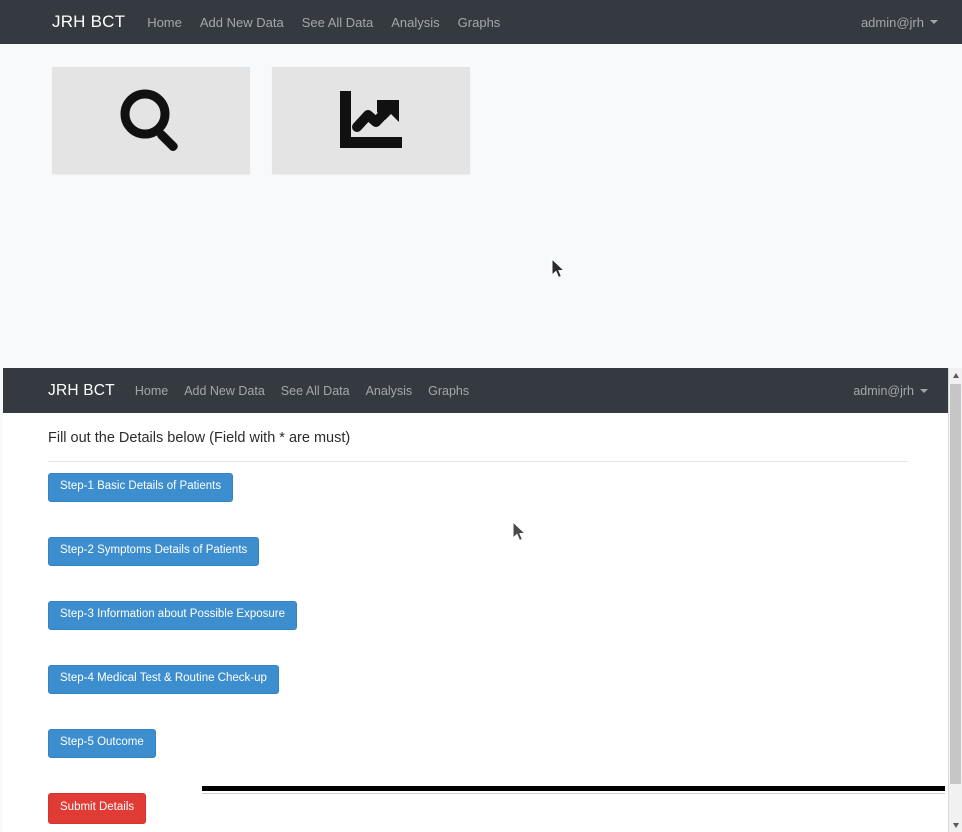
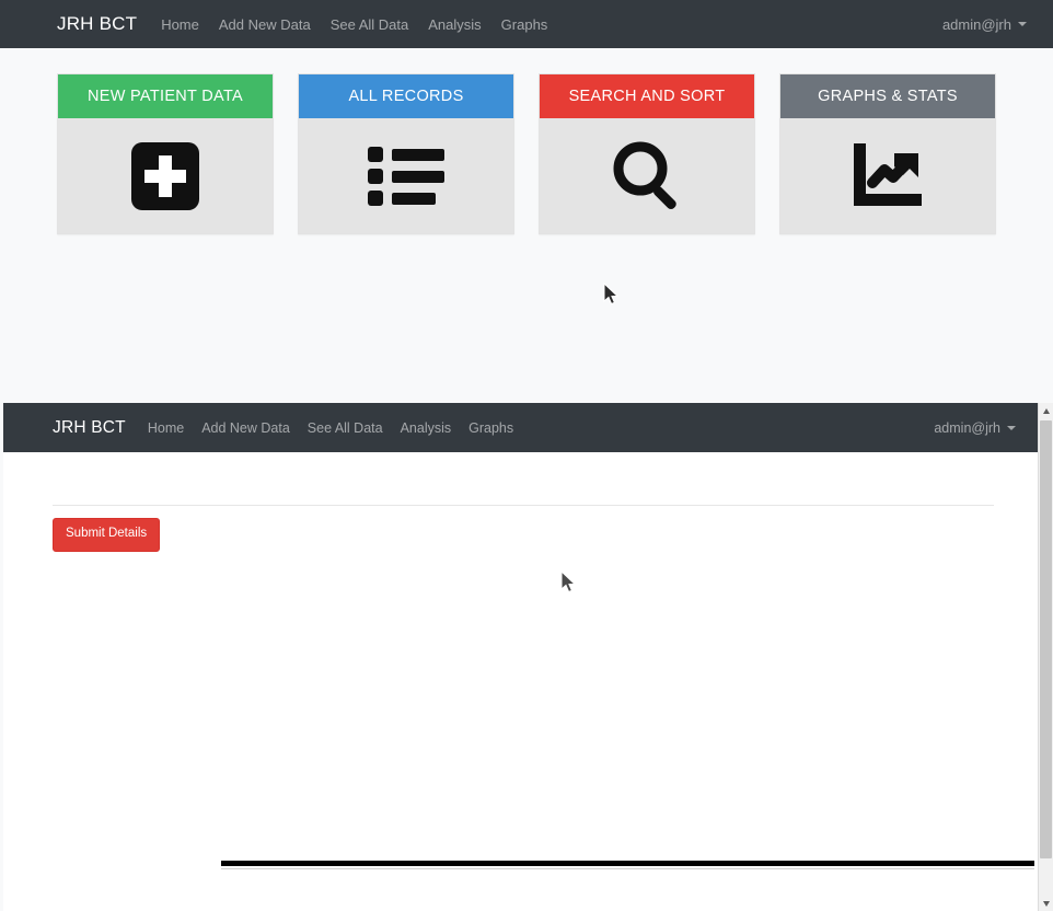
  JRH BCT
  Home
  Add New Data
  See All Data
  Analysis
  Graphs
  admin@jrh
+ NEW PATIENT DATA
+ ALL RECORDS
+ SEARCH AND SORT
+ GRAPHS & STATS
  JRH BCT
  Home
  Add New Data
  See All Data
  Analysis
  Graphs
  admin@jrh
- Fill out the Details below (Field with * are must)
- Step-1 Basic Details of Patients
- Step-2 Symptoms Details of Patients
- Step-3 Information about Possible Exposure
- Step-4 Medical Test & Routine Check-up
- Step-5 Outcome
  Submit Details
